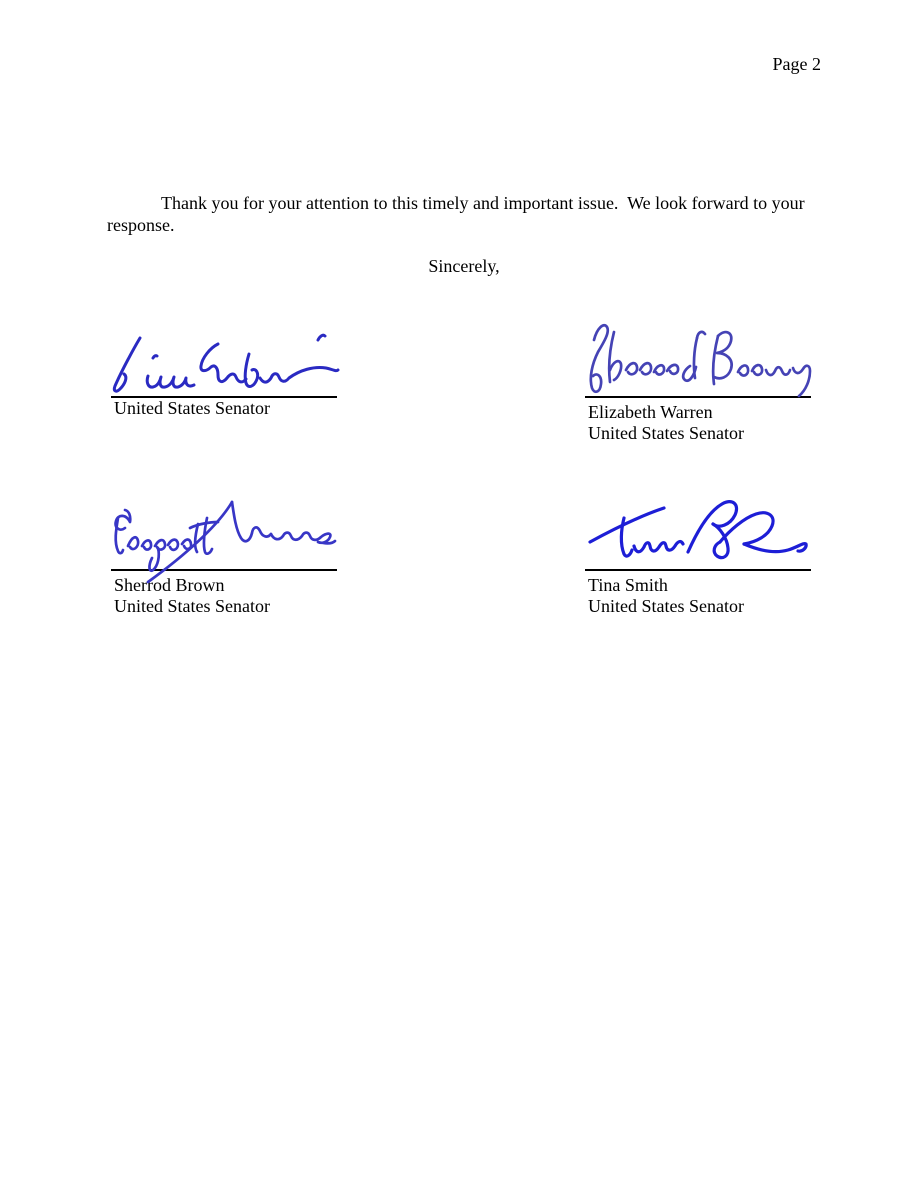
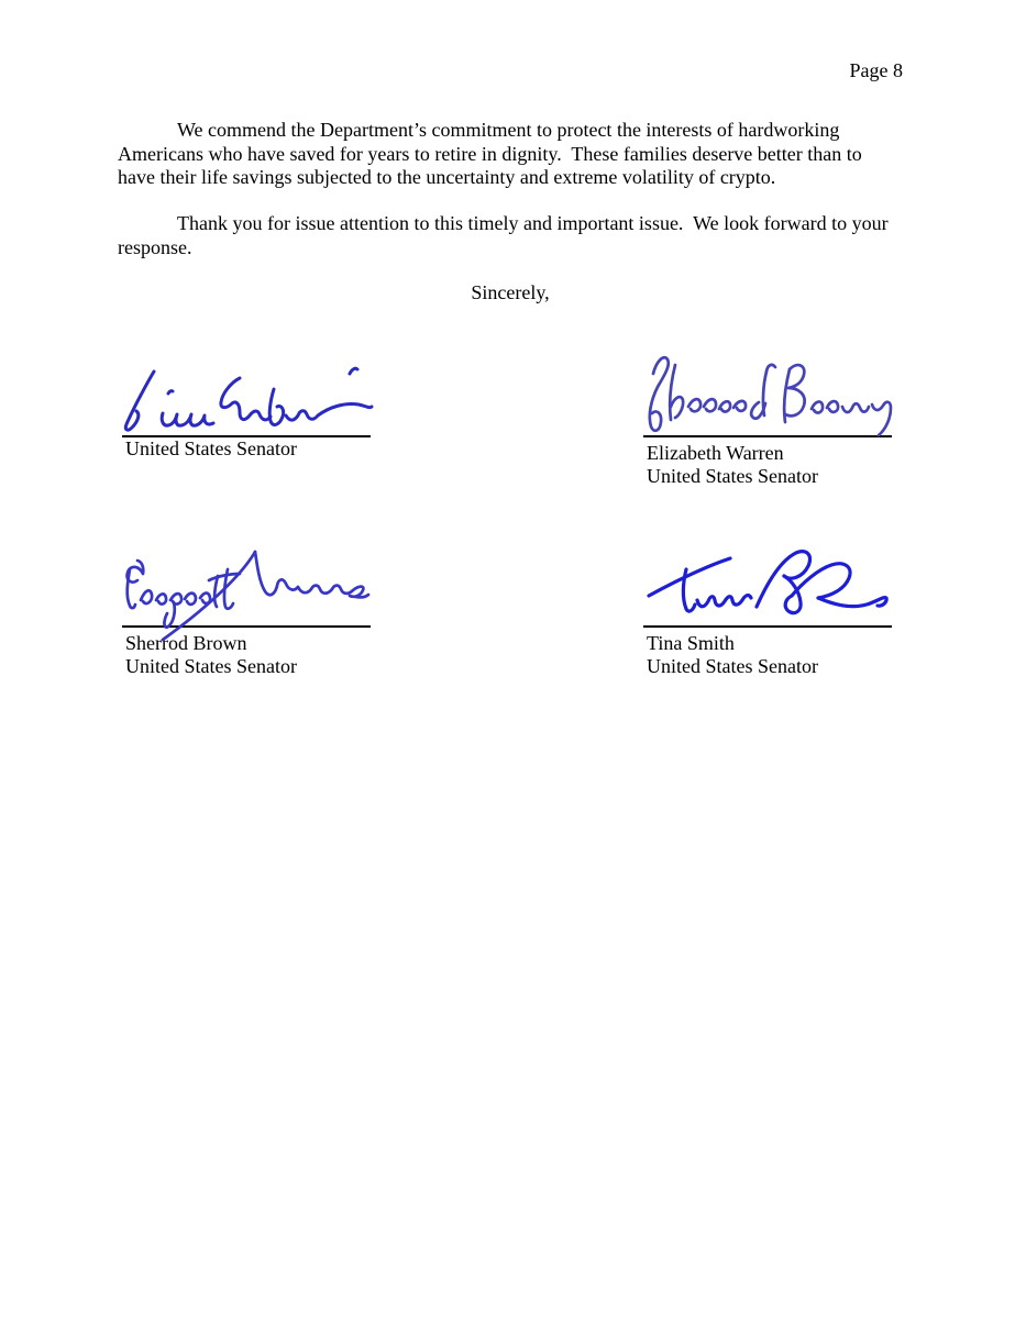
- Page 2
+ Page 8
+ We commend the Department’s commitment to protect the interests of hardworking
+ Americans who have saved for years to retire in dignity. These families deserve better than to
+ have their life savings subjected to the uncertainty and extreme volatility of crypto.
- Thank you for your attention to this timely and important issue. We look forward to your
+ Thank you for issue attention to this timely and important issue. We look forward to your
  response.
  Sincerely,
  United States Senator
  Elizabeth Warren
  United States Senator
  Sherrod Brown
  United States Senator
  Tina Smith
  United States Senator
